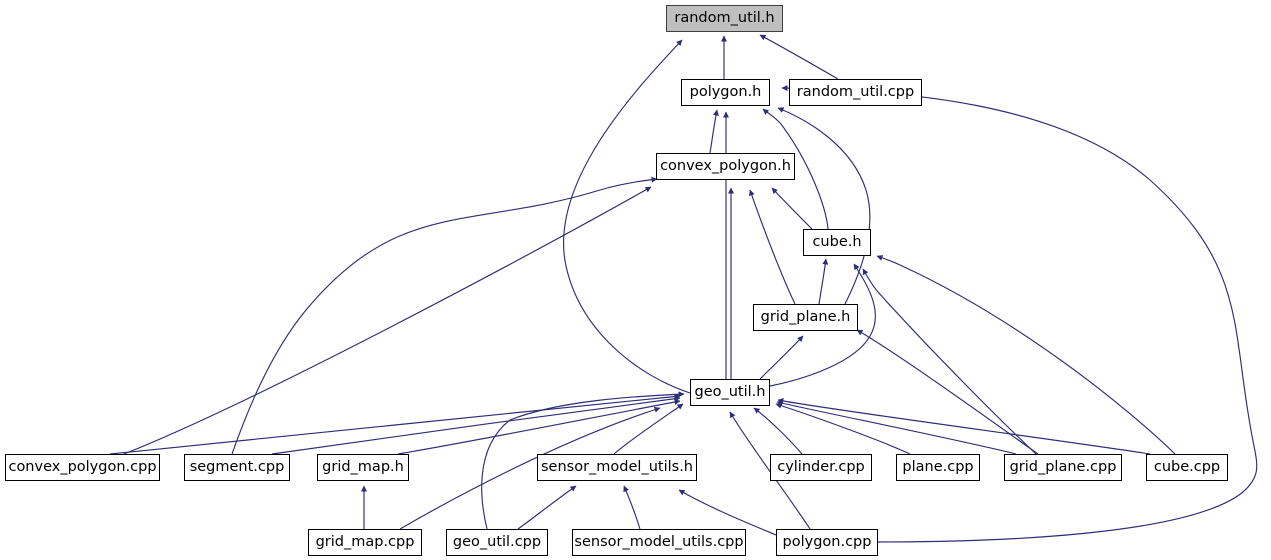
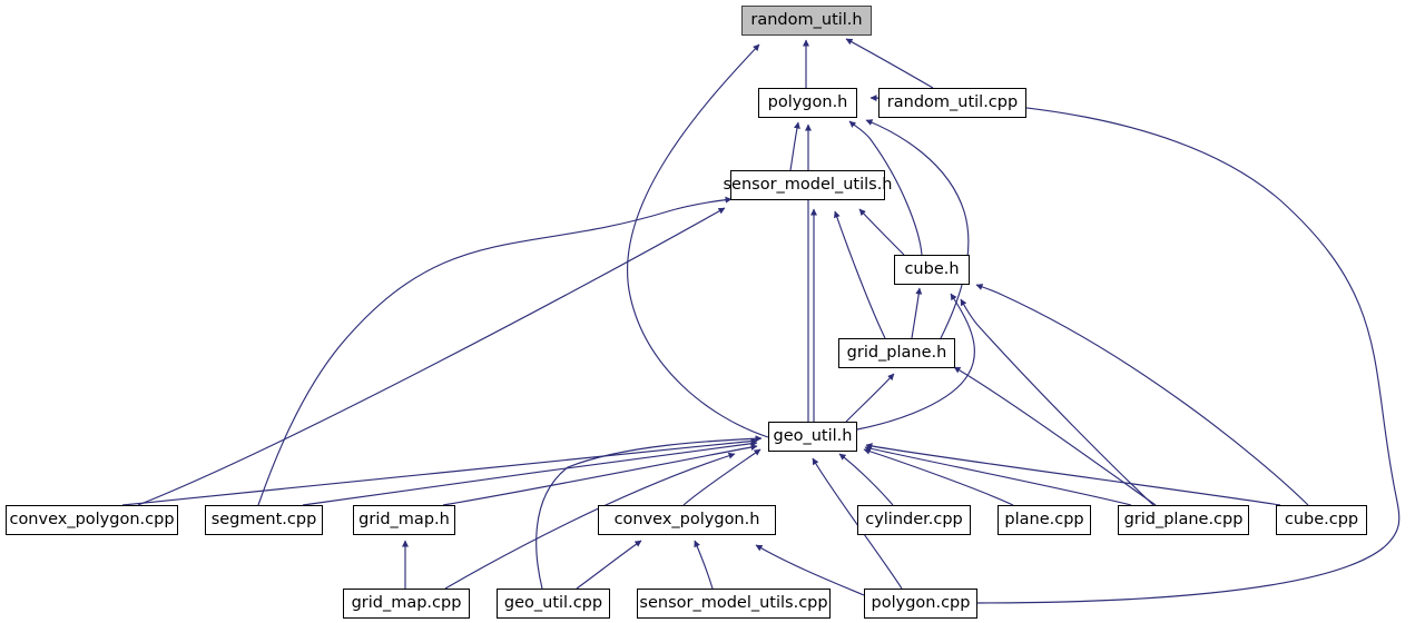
  random_util.h
  polygon.h
  random_util.cpp
- convex_polygon.h
+ sensor_model_utils.h
  cube.h
  grid_plane.h
  geo_util.h
  convex_polygon.cpp
  segment.cpp
  grid_map.h
- sensor_model_utils.h
+ convex_polygon.h
  cylinder.cpp
  plane.cpp
  grid_plane.cpp
  cube.cpp
  grid_map.cpp
  geo_util.cpp
  sensor_model_utils.cpp
  polygon.cpp
